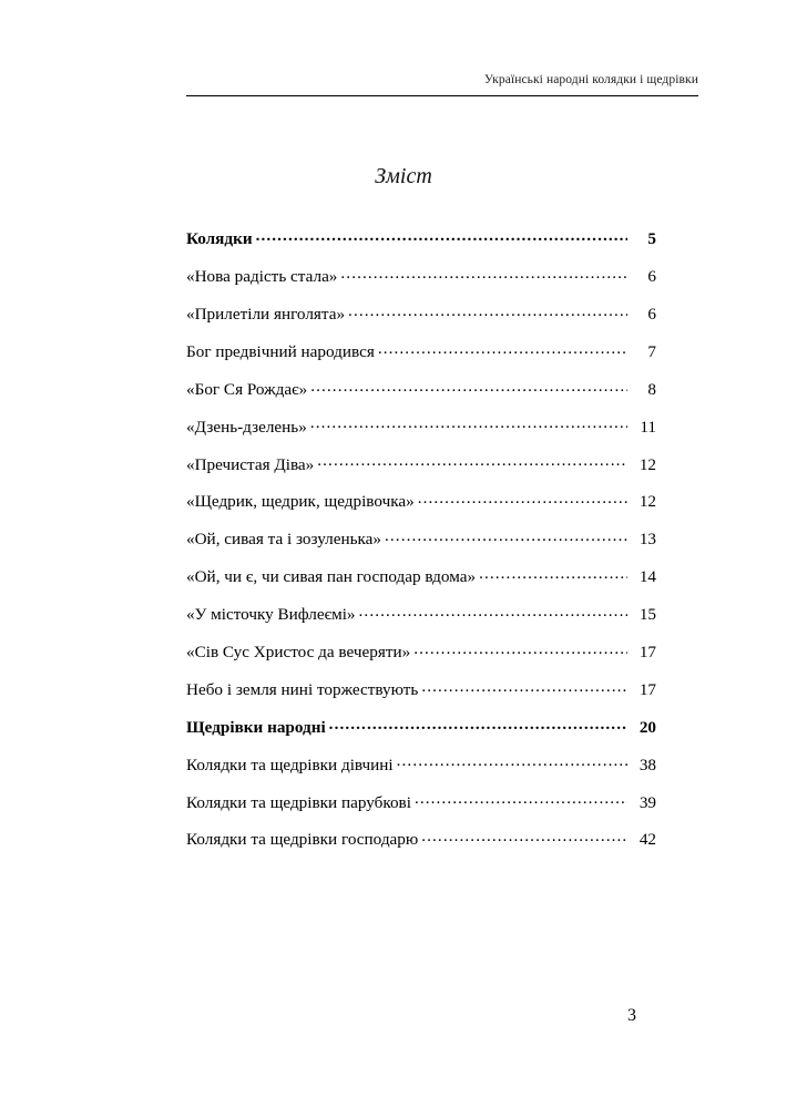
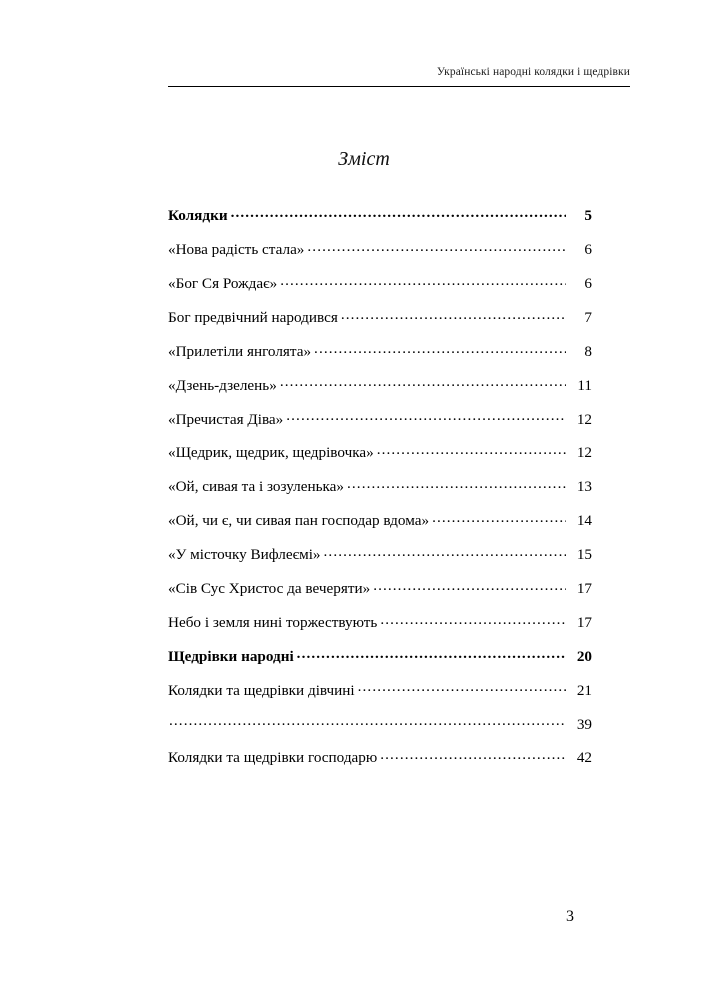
  Українські народні колядки і щедрівки
  Зміст
  Колядки
  5
  «Нова радість стала»
  6
- «Прилетіли янголята»
+ «Бог Ся Рождає»
  6
  Бог предвічний народився
  7
- «Бог Ся Рождає»
+ «Прилетіли янголята»
  8
  «Дзень-дзелень»
  11
  «Пречистая Діва»
  12
  «Щедрик, щедрик, щедрівочка»
  12
  «Ой, сивая та і зозуленька»
  13
  «Ой, чи є, чи сивая пан господар вдома»
  14
  «У місточку Вифлеємі»
  15
  «Сів Сус Христос да вечеряти»
  17
  Небо і земля нині торжествують
  17
  Щедрівки народні
  20
  Колядки та щедрівки дівчині
- 38
+ 21
- Колядки та щедрівки парубкові
  39
  Колядки та щедрівки господарю
  42
  3
